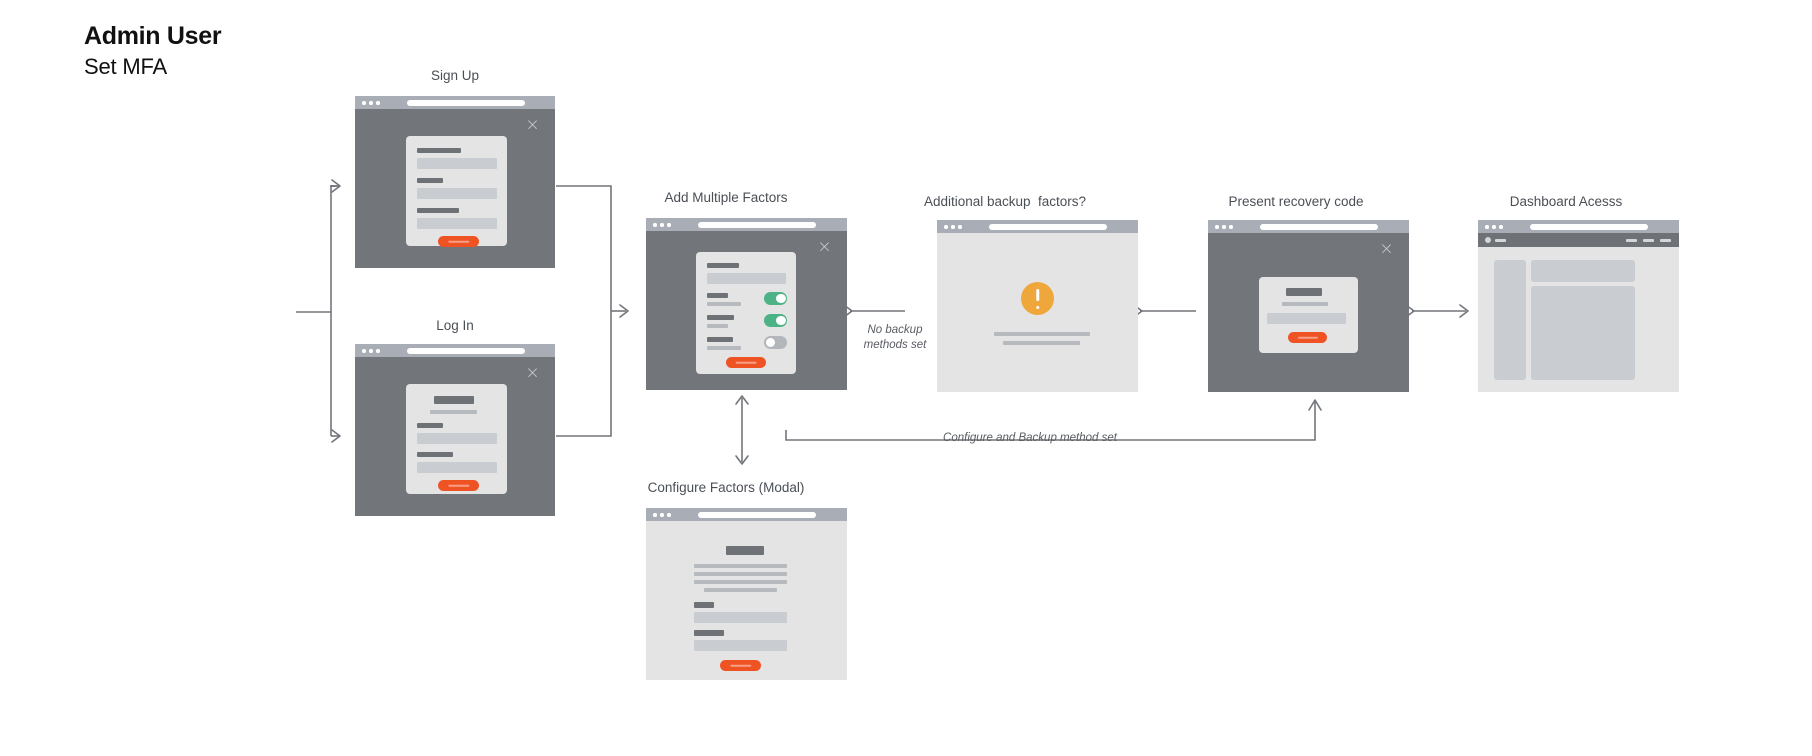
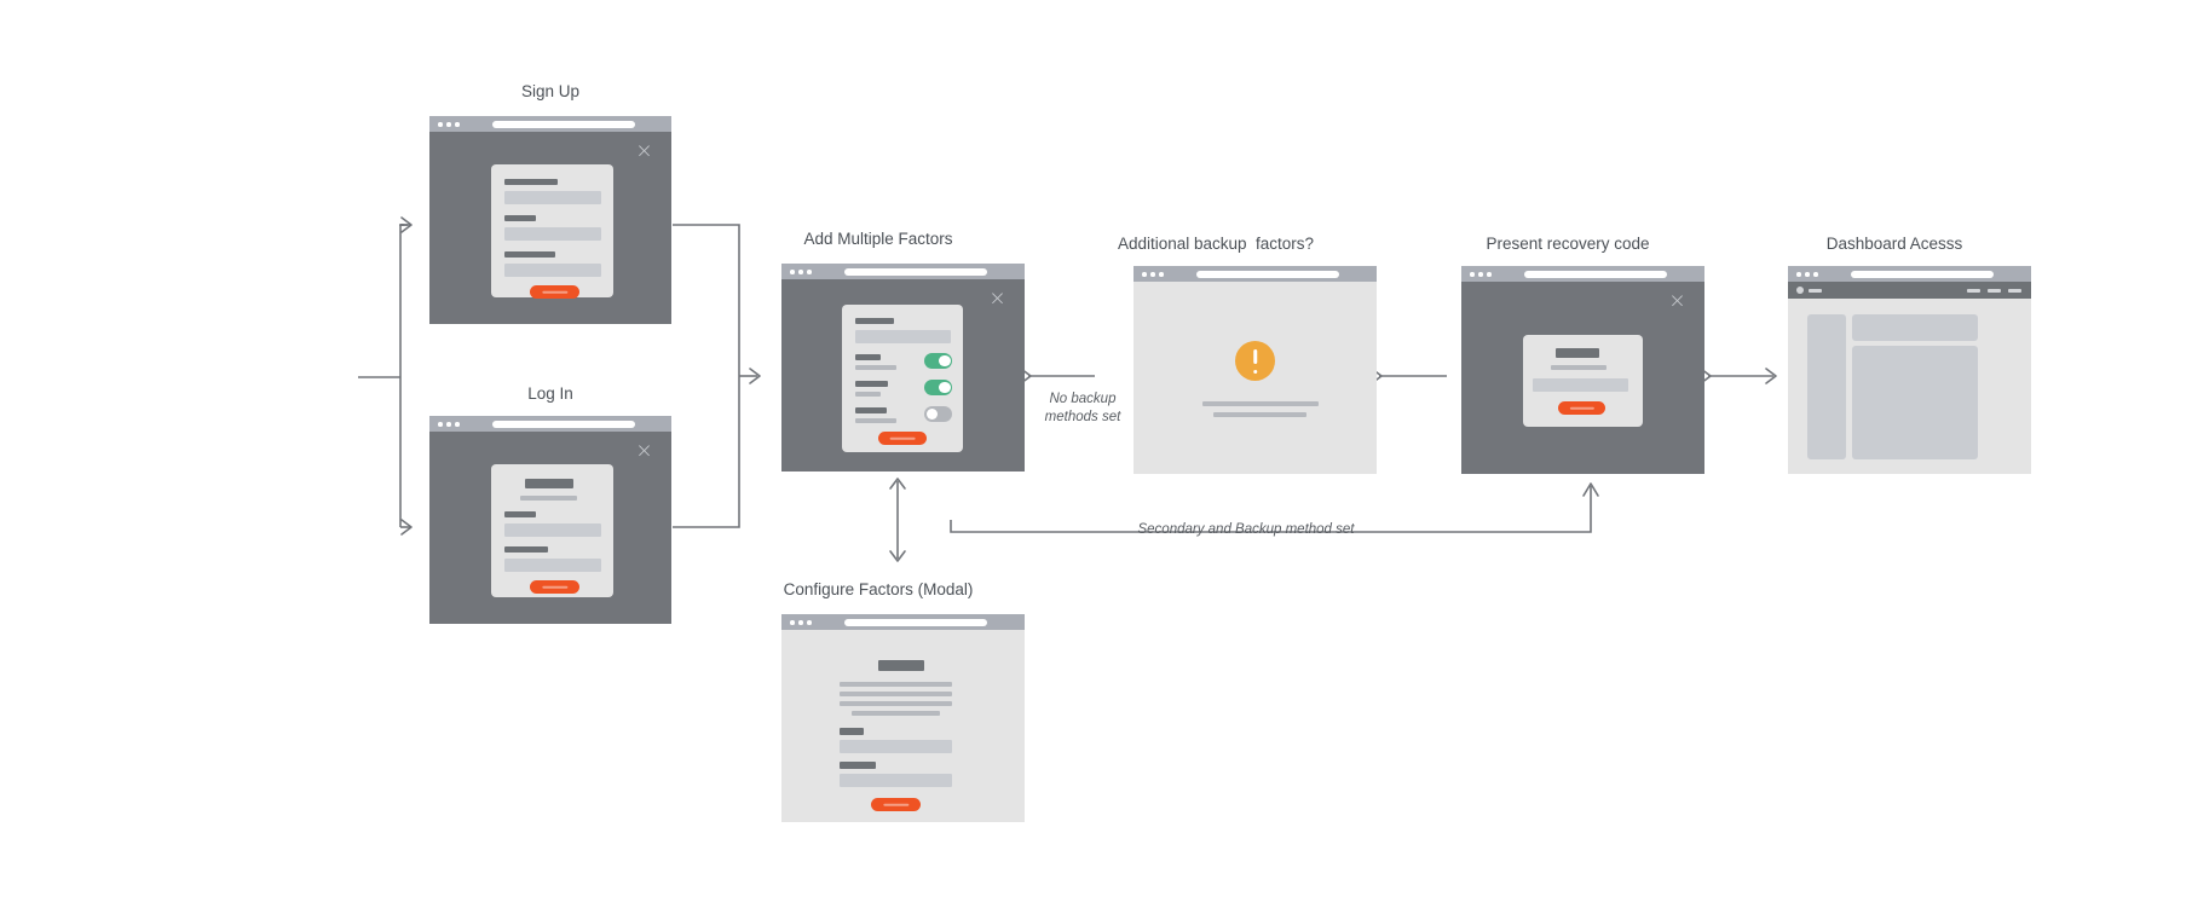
- Admin User
- Set MFA
  No backup
  methods set
- Configure and Backup method set
+ Secondary and Backup method set
  Sign Up
  ×
  Log In
  ×
  Add Multiple Factors
  ×
  Configure Factors (Modal)
  Additional backup factors?
  Present recovery code
  ×
  Dashboard Acesss
